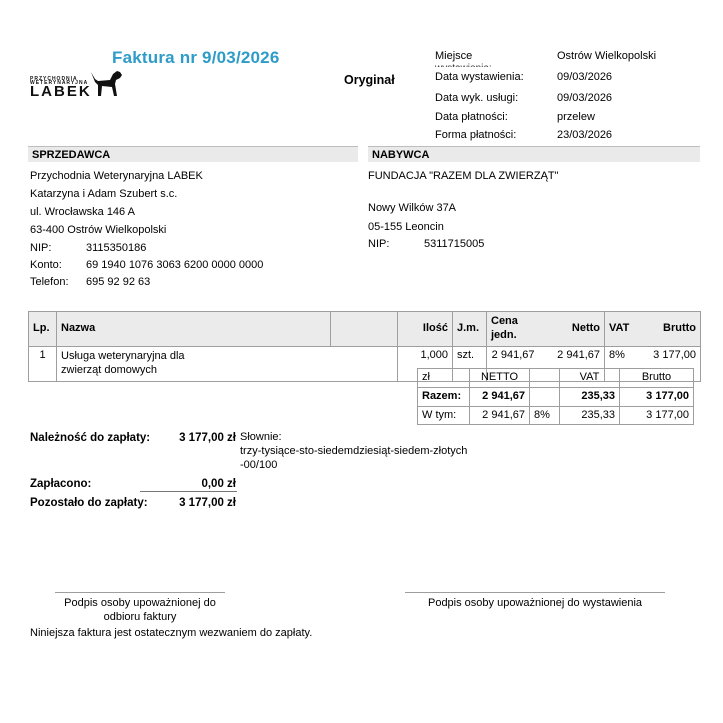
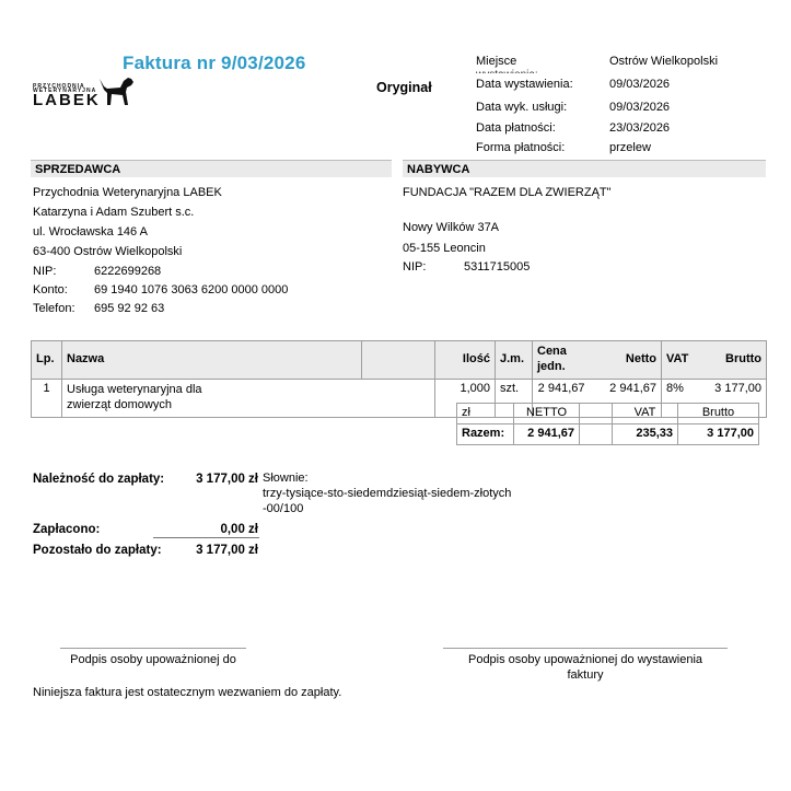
  Faktura nr 9/03/2026
  LABEK
  Oryginał
  Miejsce
  Ostrów Wielkopolski
  Data wystawienia:
  09/03/2026
  Data wyk. usługi:
  09/03/2026
  Data płatności:
- przelew
+ 23/03/2026
  Forma płatności:
- 23/03/2026
+ przelew
  SPRZEDAWCA
  NABYWCA
  Przychodnia Weterynaryjna LABEK
  Katarzyna i Adam Szubert s.c.
  ul. Wrocławska 146 A
  63-400 Ostrów Wielkopolski
  NIP:
- 3115350186
+ 6222699268
  Konto:
  69 1940 1076 3063 6200 0000 0000
  Telefon:
  695 92 92 63
  FUNDACJA "RAZEM DLA ZWIERZĄT"
  Nowy Wilków 37A
  05-155 Leoncin
  NIP:
  5311715005
  Lp.	Nazwa		Ilość	J.m.	Cena jedn.	Netto	VAT	Brutto
  1	Usługa weterynaryjna dla zwierząt domowych	1,000	szt.	2 941,67	2 941,67	8%	3 177,00
  zł	NETTO		VAT	Brutto
  Razem:	2 941,67		235,33	3 177,00
- W tym:	2 941,67	8%	235,33	3 177,00
  Należność do zapłaty:
  3 177,00 zł
  Słownie:
  trzy-tysiące-sto-siedemdziesiąt-siedem-złotych
  -00/100
  Zapłacono:
  0,00 zł
  Pozostało do zapłaty:
  3 177,00 zł
  Podpis osoby upoważnionej do
- odbioru faktury
  Podpis osoby upoważnionej do wystawienia
+ faktury
  Niniejsza faktura jest ostatecznym wezwaniem do zapłaty.
